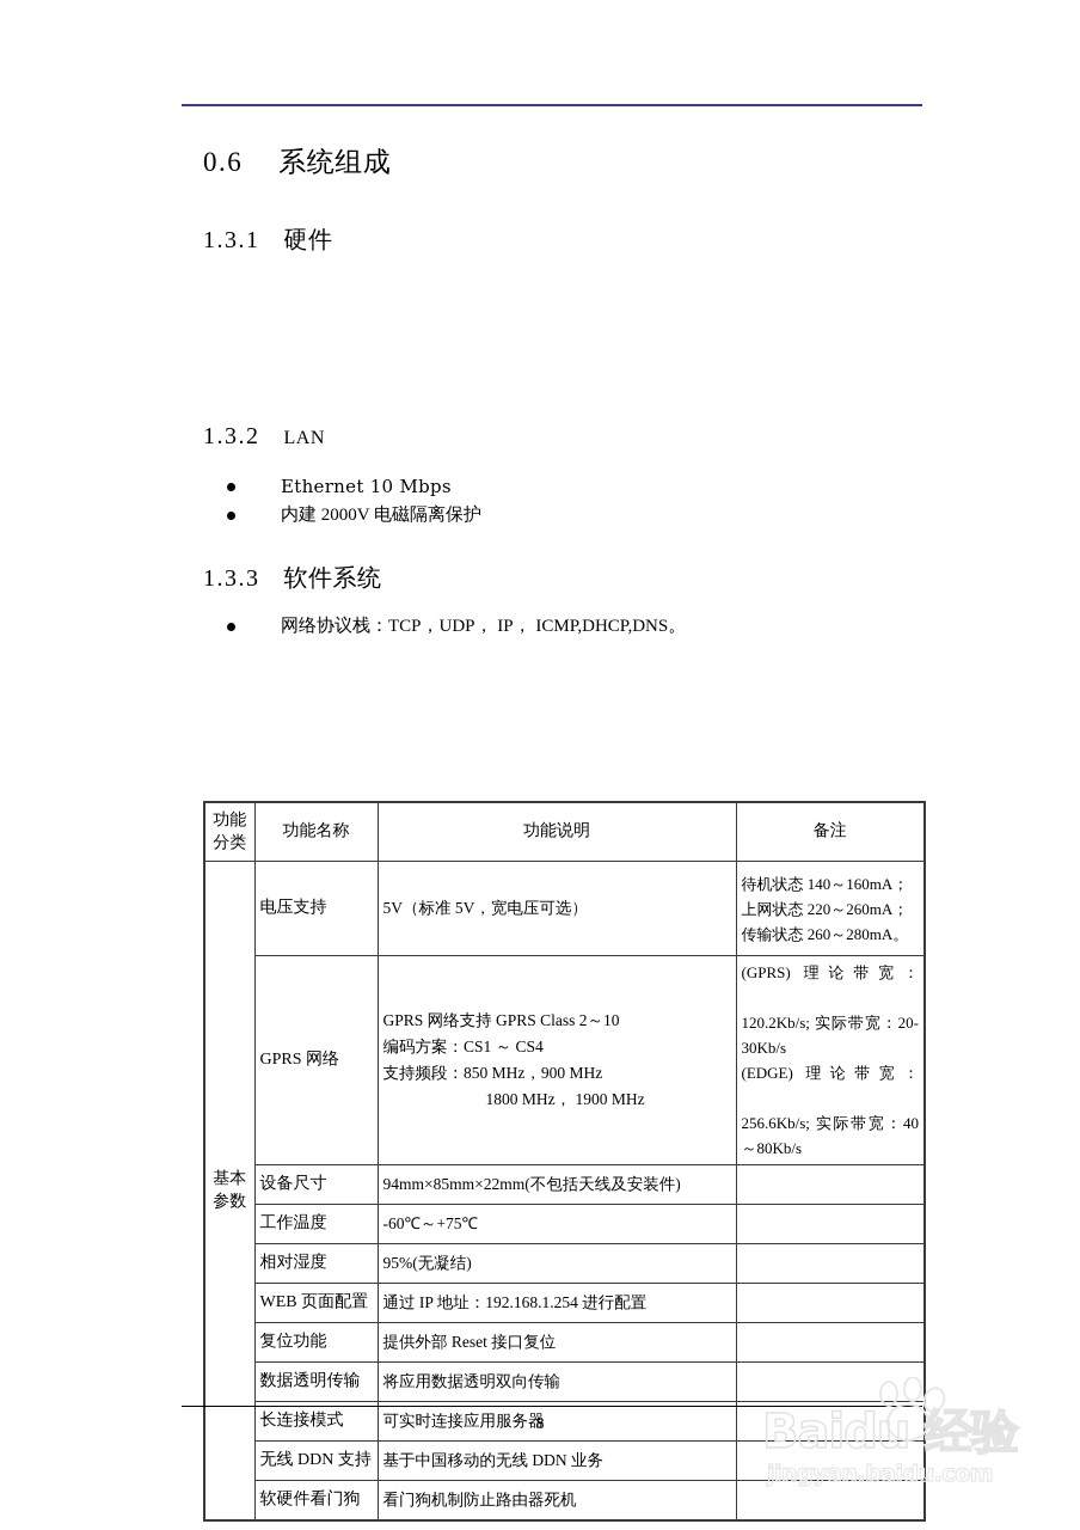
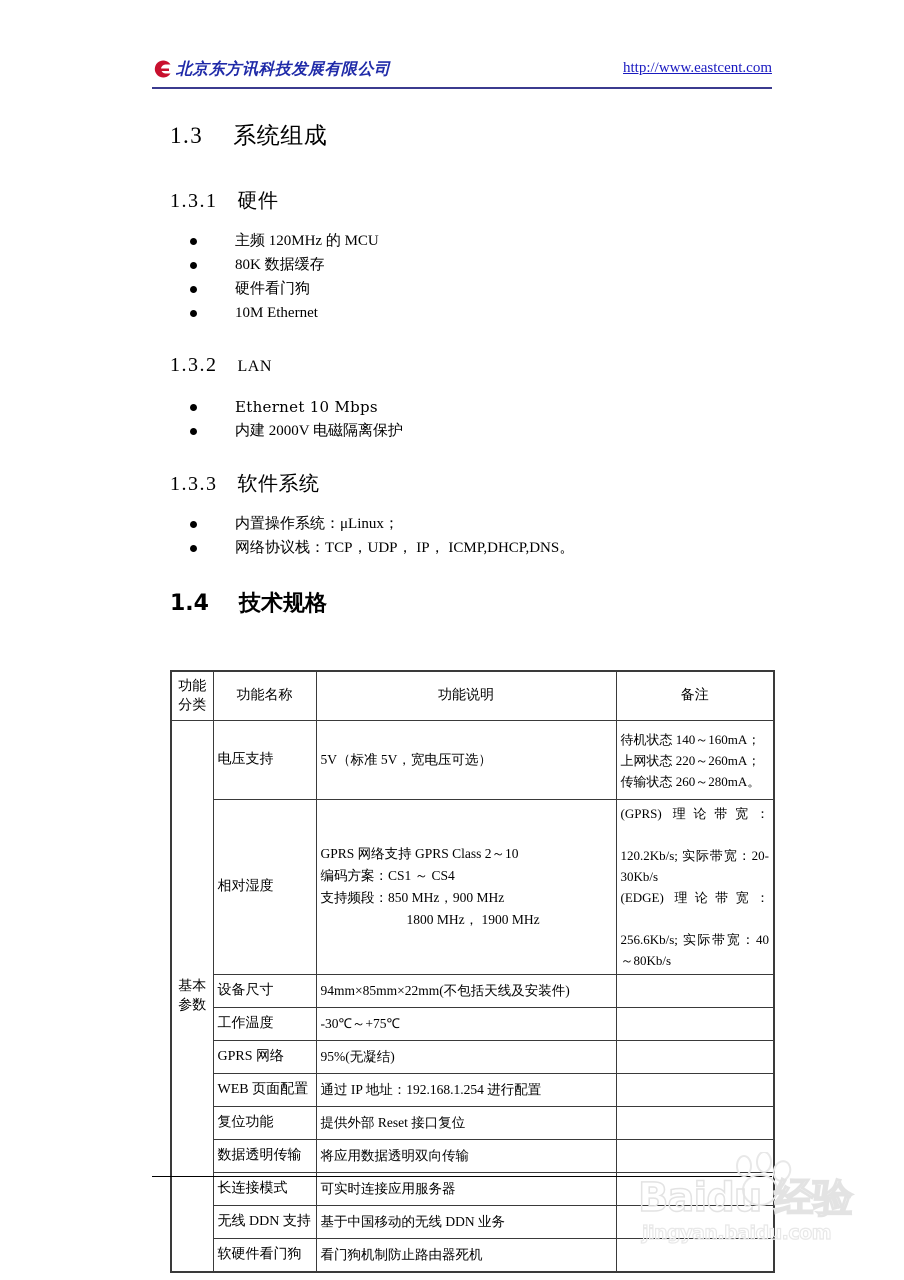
+ 北京东方讯科技发展有限公司
+ http://www.eastcent.com
- 0.6 系统组成
+ 1.3 系统组成
  1.3.1 硬件
+ 主频 120MHz 的 MCU
+ 80K 数据缓存
+ 硬件看门狗
+ 10M Ethernet
  1.3.2 LAN
  Ethernet 10 Mbps
  内建 2000V 电磁隔离保护
  1.3.3 软件系统
+ 内置操作系统：μLinux；
  网络协议栈：TCP，UDP， IP， ICMP,DHCP,DNS。
+ 1.4 技术规格
  功能分类	功能名称	功能说明	备注
  基本参数	电压支持	5V（标准 5V，宽电压可选）	待机状态 140～160mA； 上网状态 220～260mA； 传输状态 260～280mA。
- GPRS 网络	GPRS 网络支持 GPRS Class 2～10 编码方案：CS1 ～ CS4 支持频段：850 MHz，900 MHz 1800 MHz， 1900 MHz	(GPRS) 理论带宽： 120.2Kb/s; 实际带宽：20-30Kb/s (EDGE) 理论带宽： 256.6Kb/s; 实际带宽：40～80Kb/s
+ 相对湿度	GPRS 网络支持 GPRS Class 2～10 编码方案：CS1 ～ CS4 支持频段：850 MHz，900 MHz 1800 MHz， 1900 MHz	(GPRS) 理论带宽： 120.2Kb/s; 实际带宽：20-30Kb/s (EDGE) 理论带宽： 256.6Kb/s; 实际带宽：40～80Kb/s
  设备尺寸	94mm×85mm×22mm(不包括天线及安装件)
- 工作温度	-60℃～+75℃
+ 工作温度	-30℃～+75℃
- 相对湿度	95%(无凝结)
+ GPRS 网络	95%(无凝结)
  WEB 页面配置	通过 IP 地址：192.168.1.254 进行配置
  复位功能	提供外部 Reset 接口复位
  数据透明传输	将应用数据透明双向传输
  长连接模式	可实时连接应用服务器
  无线 DDN 支持	基于中国移动的无线 DDN 业务
  软硬件看门狗	看门狗机制防止路由器死机
- 8
  Baidu 经验
  jingyan.baidu.com
